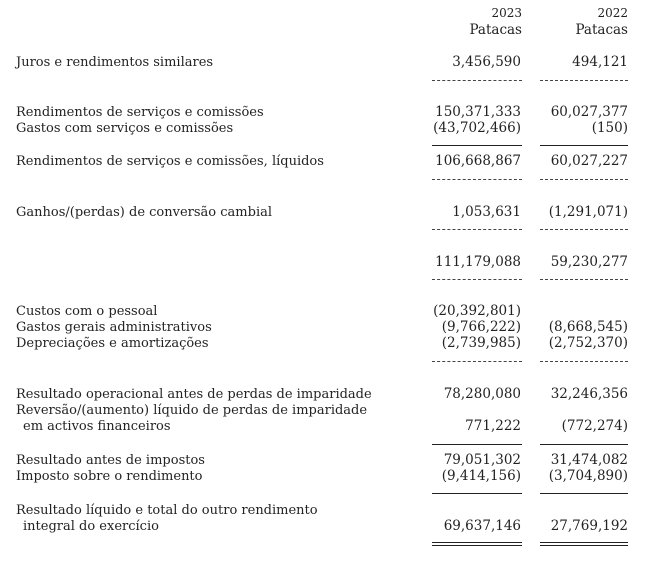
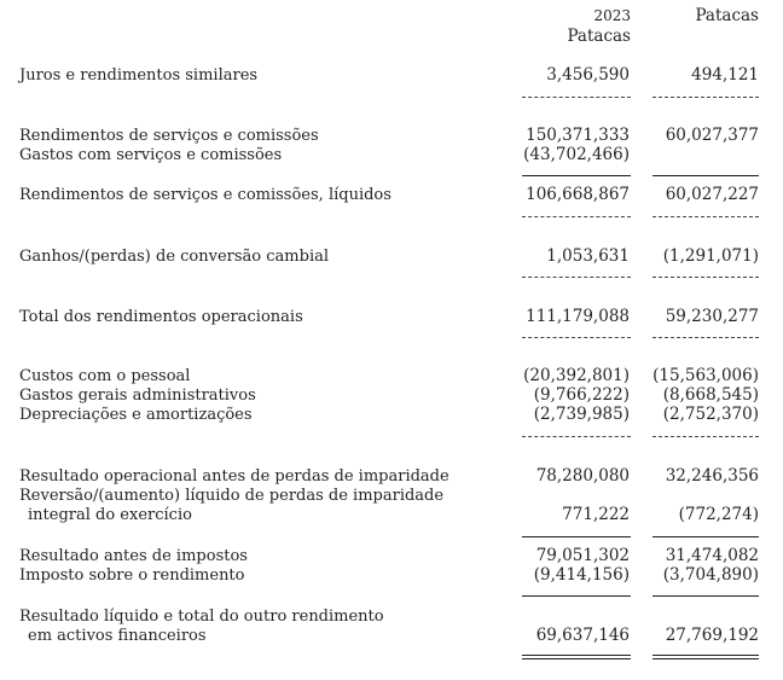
  2023
  Patacas
- 2022
  Patacas
  Juros e rendimentos similares
  3,456,590
  494,121
  Rendimentos de serviços e comissões
  150,371,333
  60,027,377
  Gastos com serviços e comissões
  (43,702,466)
- (150)
  Rendimentos de serviços e comissões, líquidos
  106,668,867
  60,027,227
  Ganhos/(perdas) de conversão cambial
  1,053,631
  (1,291,071)
+ Total dos rendimentos operacionais
  111,179,088
  59,230,277
  Custos com o pessoal
  (20,392,801)
+ (15,563,006)
  Gastos gerais administrativos
  (9,766,222)
  (8,668,545)
  Depreciações e amortizações
  (2,739,985)
  (2,752,370)
  Resultado operacional antes de perdas de imparidade
  78,280,080
  32,246,356
  Reversão/(aumento) líquido de perdas de imparidade
- em activos financeiros
+ integral do exercício
  771,222
  (772,274)
  Resultado antes de impostos
  79,051,302
  31,474,082
  Imposto sobre o rendimento
  (9,414,156)
  (3,704,890)
  Resultado líquido e total do outro rendimento
- integral do exercício
+ em activos financeiros
  69,637,146
  27,769,192
